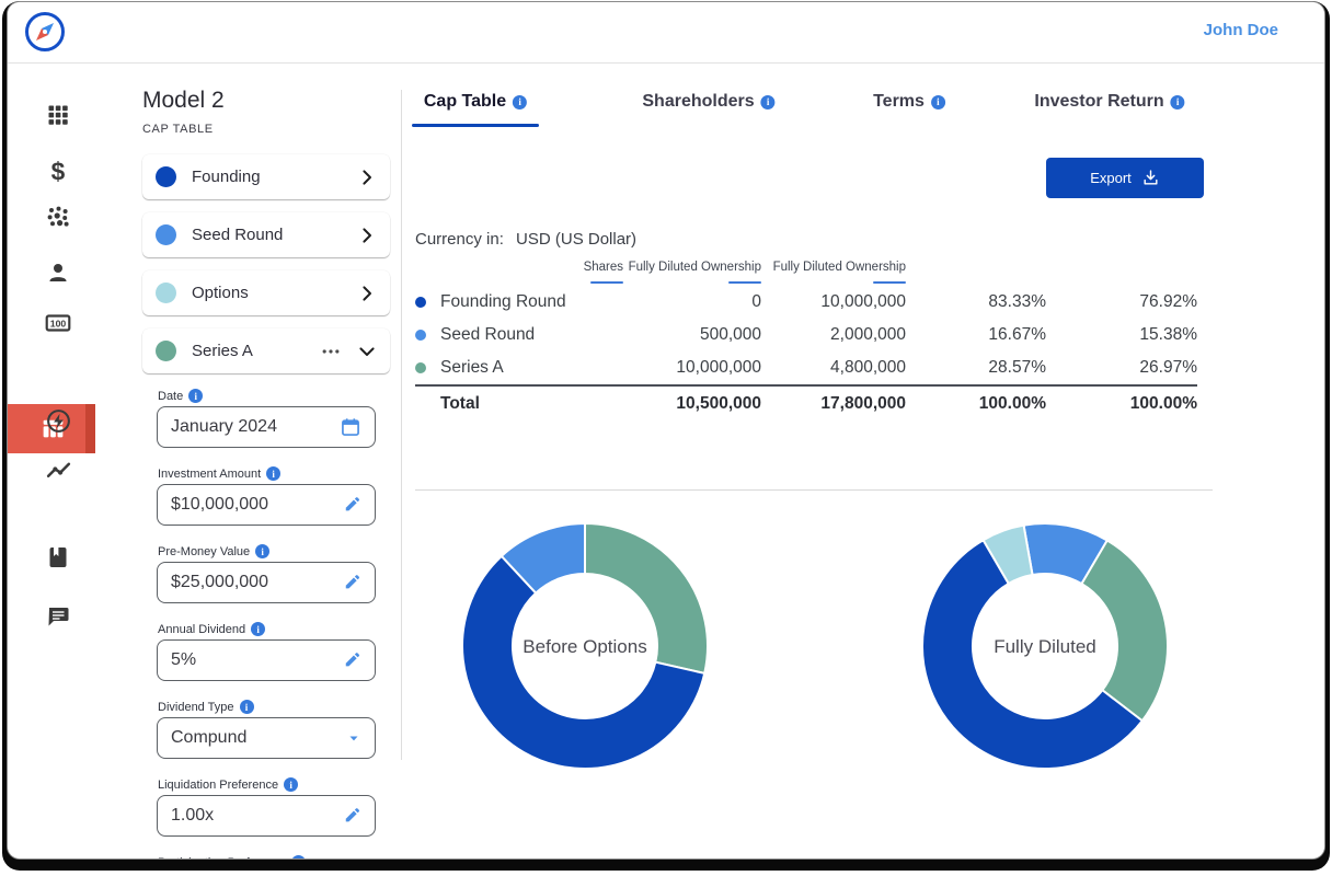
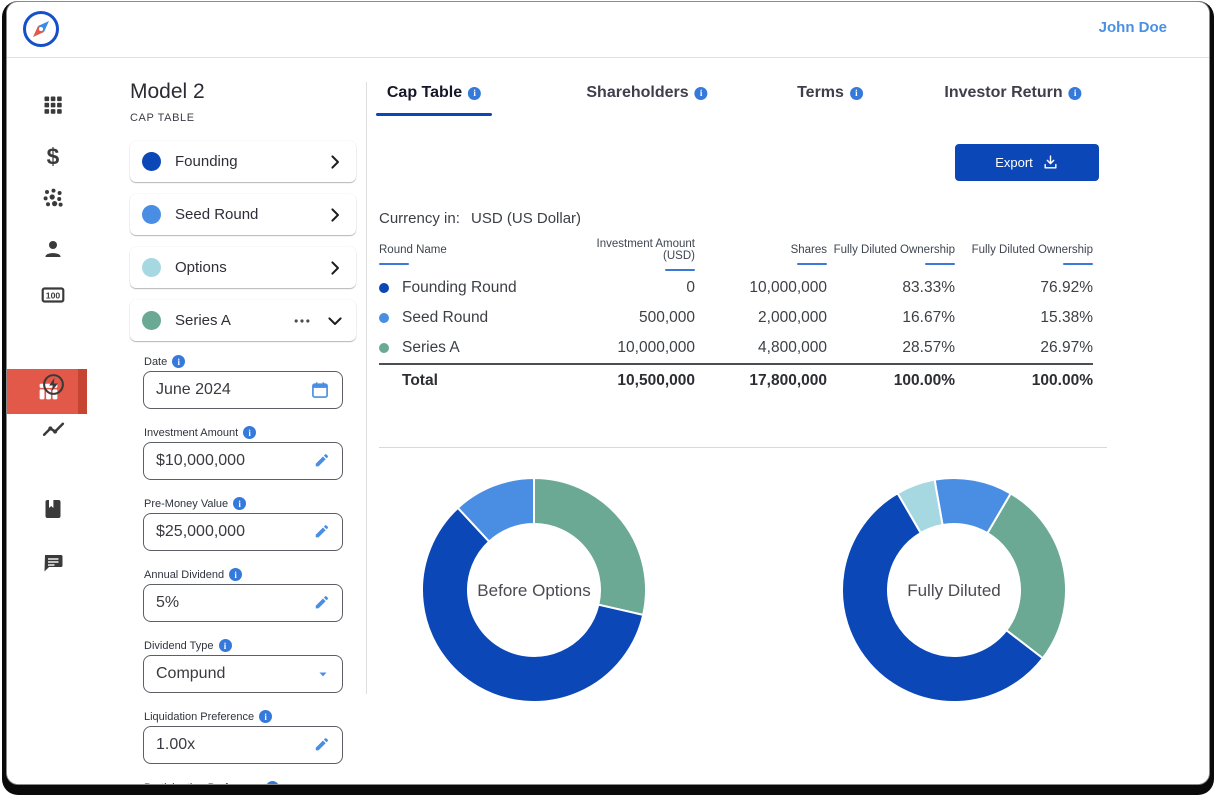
  John Doe
  $
  100
  Model 2
  CAP TABLE
  Founding
  Seed Round
  Options
  Series A
  Date
  i
- January 2024
+ June 2024
  Investment Amount
  i
  $10,000,000
  Pre-Money Value
  i
  $25,000,000
  Annual Dividend
  i
  5%
  Dividend Type
  i
  Compund
  Liquidation Preference
  i
  1.00x
  Cap Table
  i
  Shareholders
  i
  Terms
  i
  Investor Return
  i
  Export
  Currency in: USD (US Dollar)
+ Round Name
+ Investment Amount (USD)
  Shares
  Fully Diluted Ownership
  Fully Diluted Ownership
  Founding Round
  0
  10,000,000
  83.33%
  76.92%
  Seed Round
  500,000
  2,000,000
  16.67%
  15.38%
  Series A
  10,000,000
  4,800,000
  28.57%
  26.97%
  Total
  10,500,000
  17,800,000
  100.00%
  100.00%
  Before Options
  Fully Diluted
